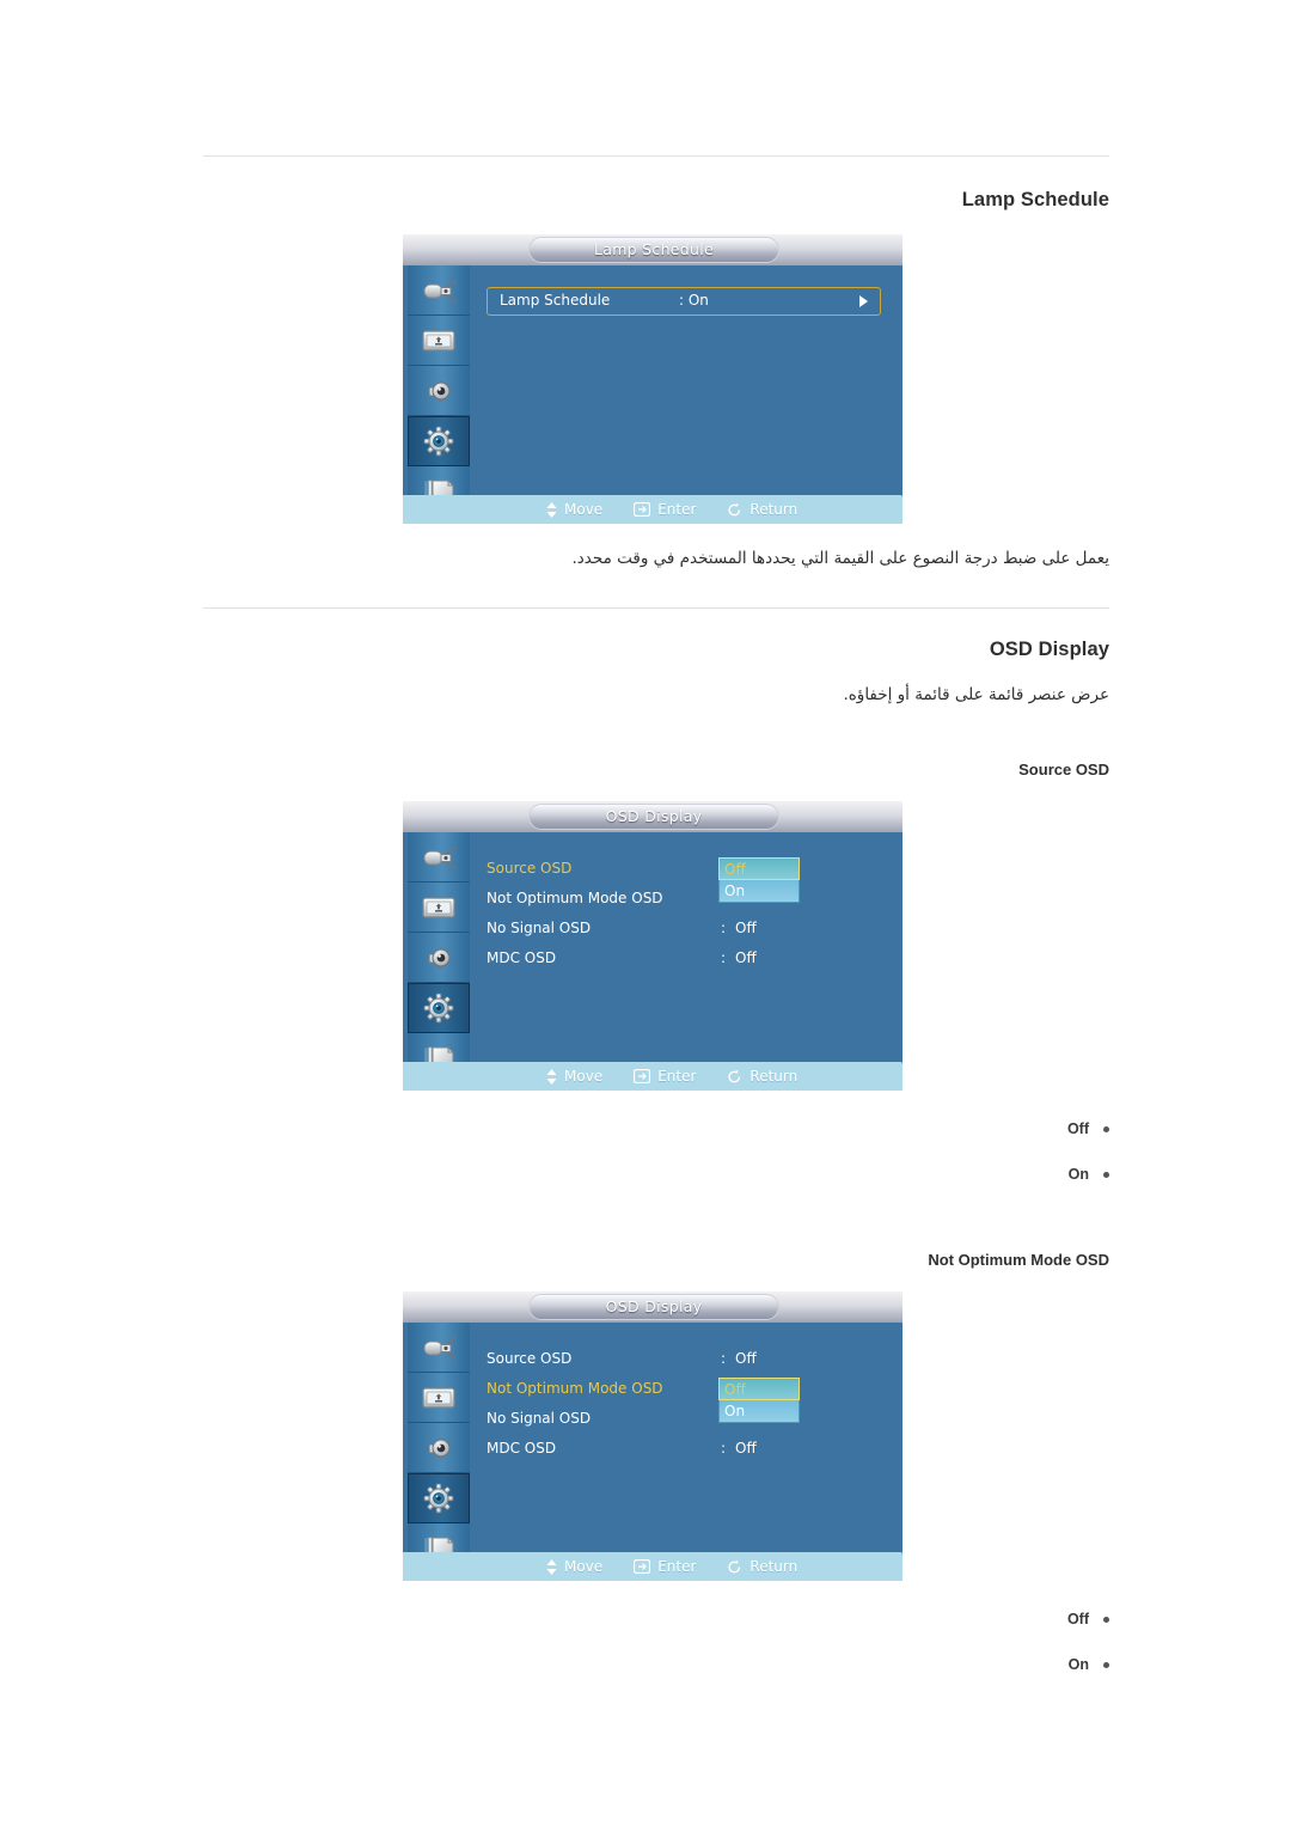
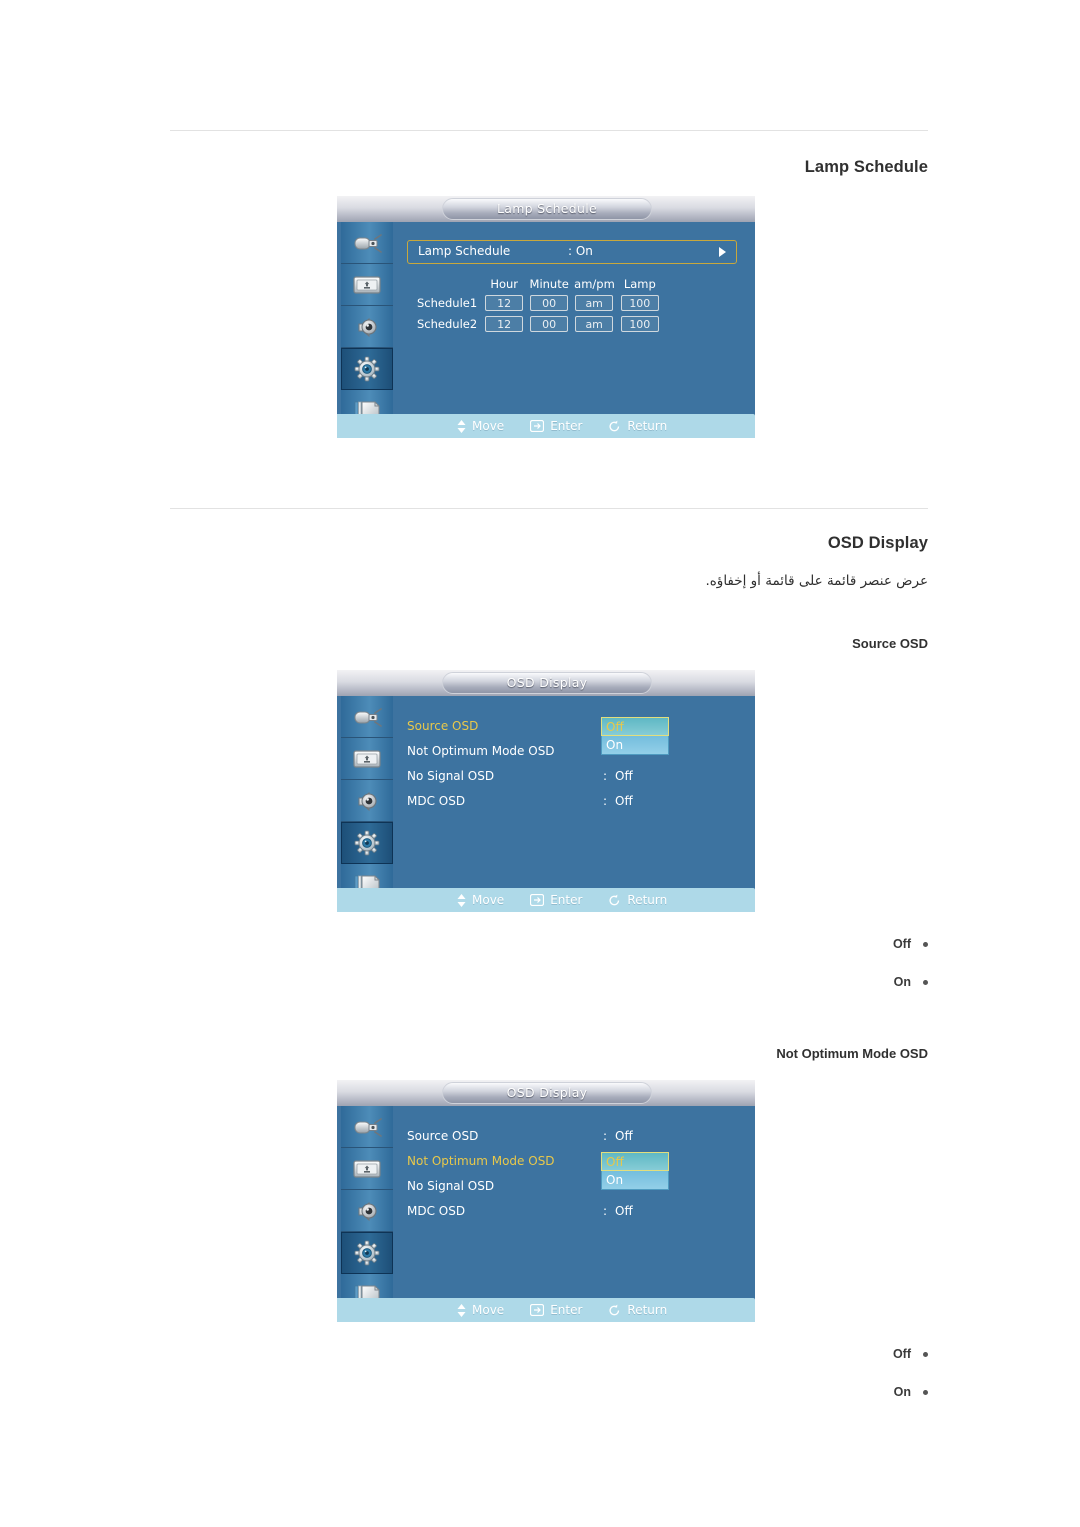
  Lamp Schedule
  Lamp Schedule
  Lamp Schedule
  : On
+ 	Hour	Minute	am/pm	Lamp
+ Schedule1	12	00	am	100
+ Schedule2	12	00	am	100
  Move
  Enter
  Return
- يعمل على ضبط درجة النصوع على القيمة التي يحددها المستخدم في وقت محدد.
  OSD Display
  عرض عنصر قائمة على قائمة أو إخفاؤه.
  Source OSD
  OSD Display
  Source OSD
  Not Optimum Mode OSD
  No Signal OSD
  :
  Off
  MDC OSD
  :
  Off
  Off
  On
  Move
  Enter
  Return
  Off
  On
  Not Optimum Mode OSD
  OSD Display
  Source OSD
  :
  Off
  Not Optimum Mode OSD
  No Signal OSD
  MDC OSD
  :
  Off
  Off
  On
  Move
  Enter
  Return
  Off
  On
